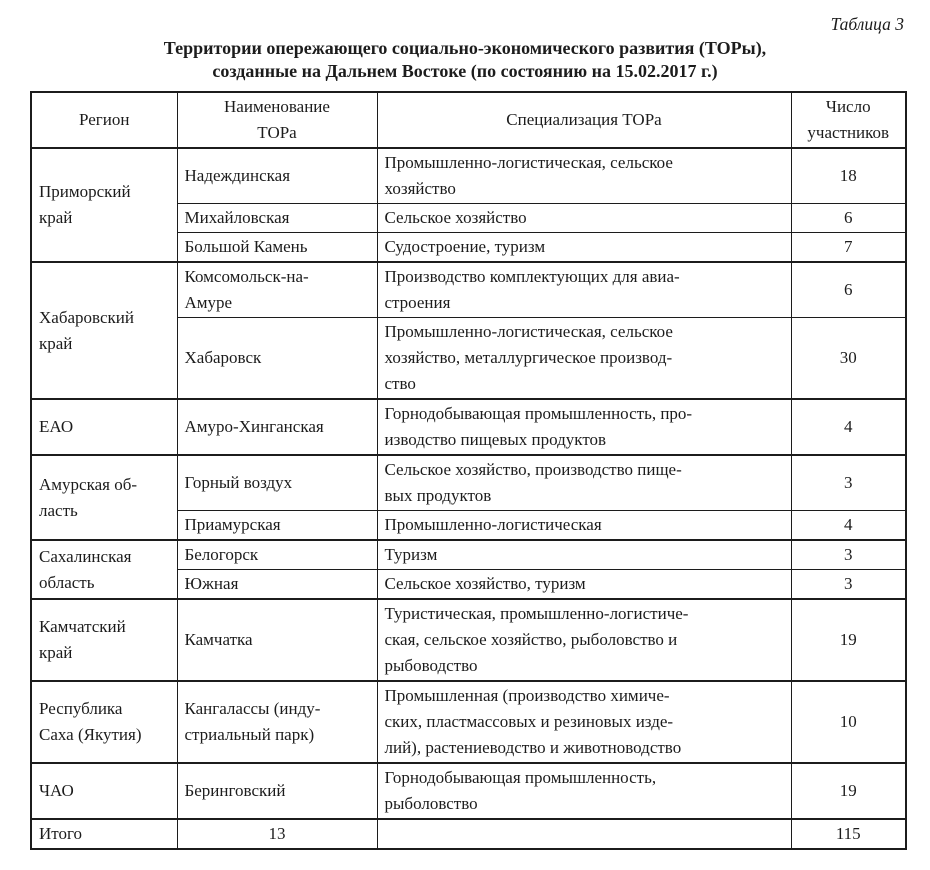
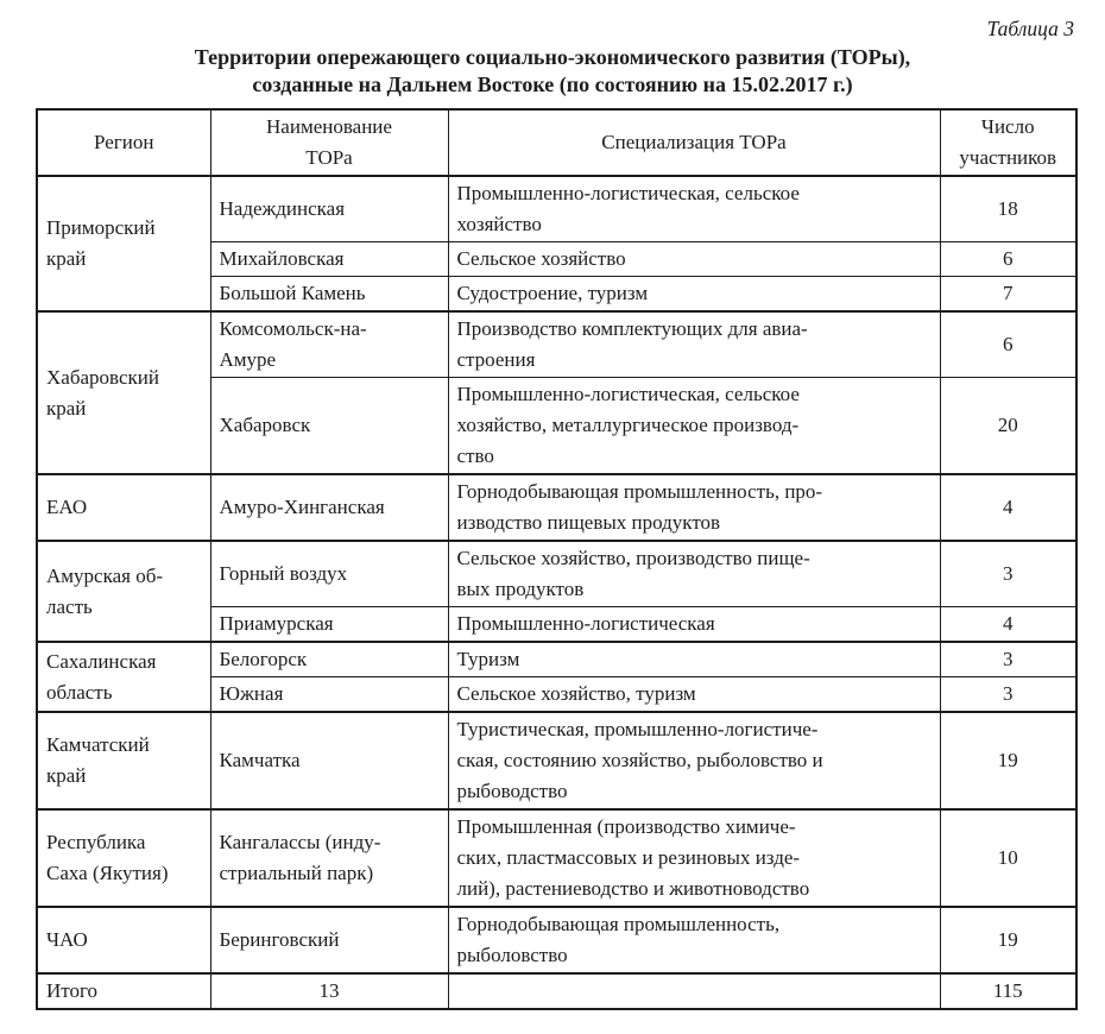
  Таблица 3
  Территории опережающего социально-экономического развития (ТОРы),
  созданные на Дальнем Востоке (по состоянию на 15.02.2017 г.)
  Регион	Наименование ТОРа	Специализация ТОРа	Число участников
  Приморский край	Надеждинская	Промышленно-логистическая, сельское хозяйство	18
  Михайловская	Сельское хозяйство	6
  Большой Камень	Судостроение, туризм	7
  Хабаровский край	Комсомольск-на- Амуре	Производство комплектующих для авиа- строения	6
- Хабаровск	Промышленно-логистическая, сельское хозяйство, металлургическое производ- ство	30
+ Хабаровск	Промышленно-логистическая, сельское хозяйство, металлургическое производ- ство	20
  ЕАО	Амуро-Хинганская	Горнодобывающая промышленность, про- изводство пищевых продуктов	4
  Амурская об- ласть	Горный воздух	Сельское хозяйство, производство пище- вых продуктов	3
  Приамурская	Промышленно-логистическая	4
  Сахалинская область	Белогорск	Туризм	3
  Южная	Сельское хозяйство, туризм	3
- Камчатский край	Камчатка	Туристическая, промышленно-логистиче- ская, сельское хозяйство, рыболовство и рыбоводство	19
+ Камчатский край	Камчатка	Туристическая, промышленно-логистиче- ская, состоянию хозяйство, рыболовство и рыбоводство	19
  Республика Саха (Якутия)	Кангалассы (инду- стриальный парк)	Промышленная (производство химиче- ских, пластмассовых и резиновых изде- лий), растениеводство и животноводство	10
  ЧАО	Беринговский	Горнодобывающая промышленность, рыболовство	19
  Итого	13		115
